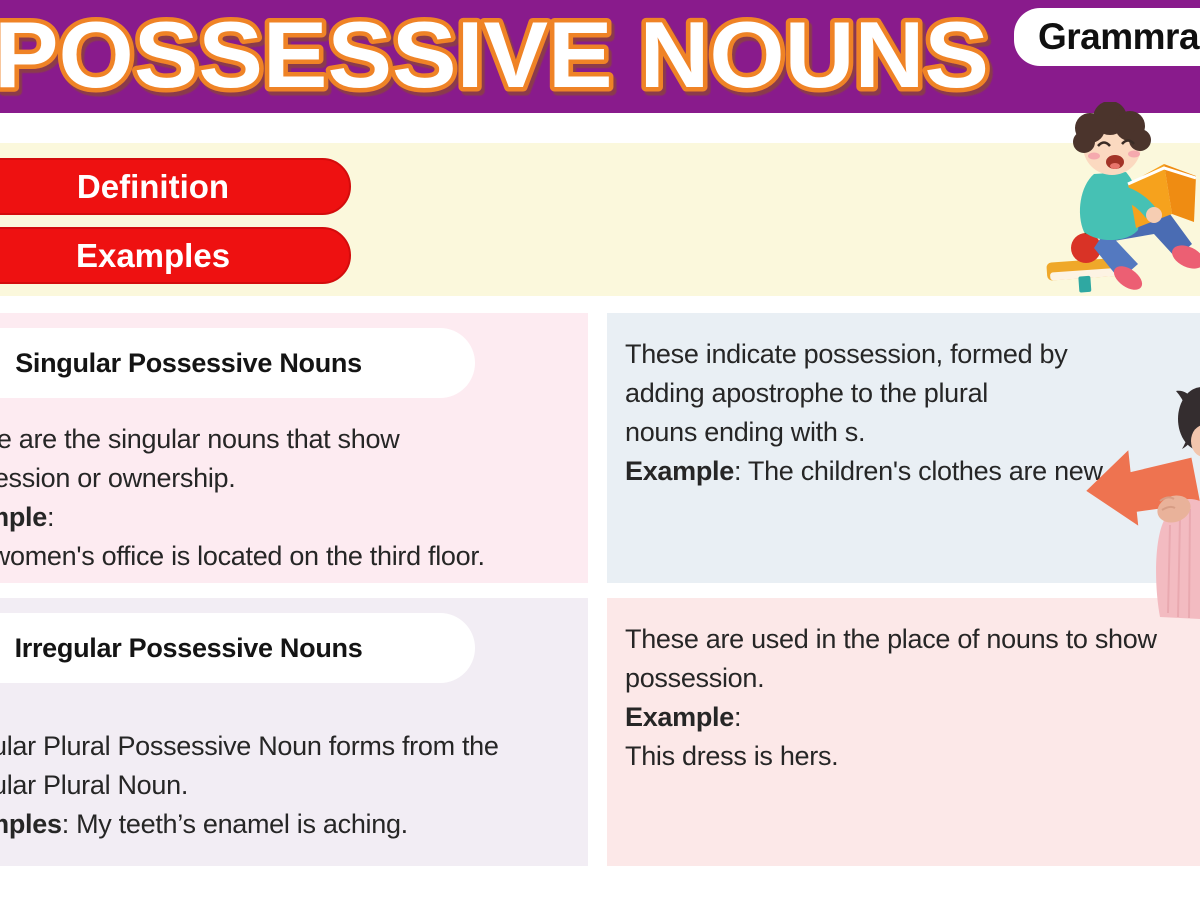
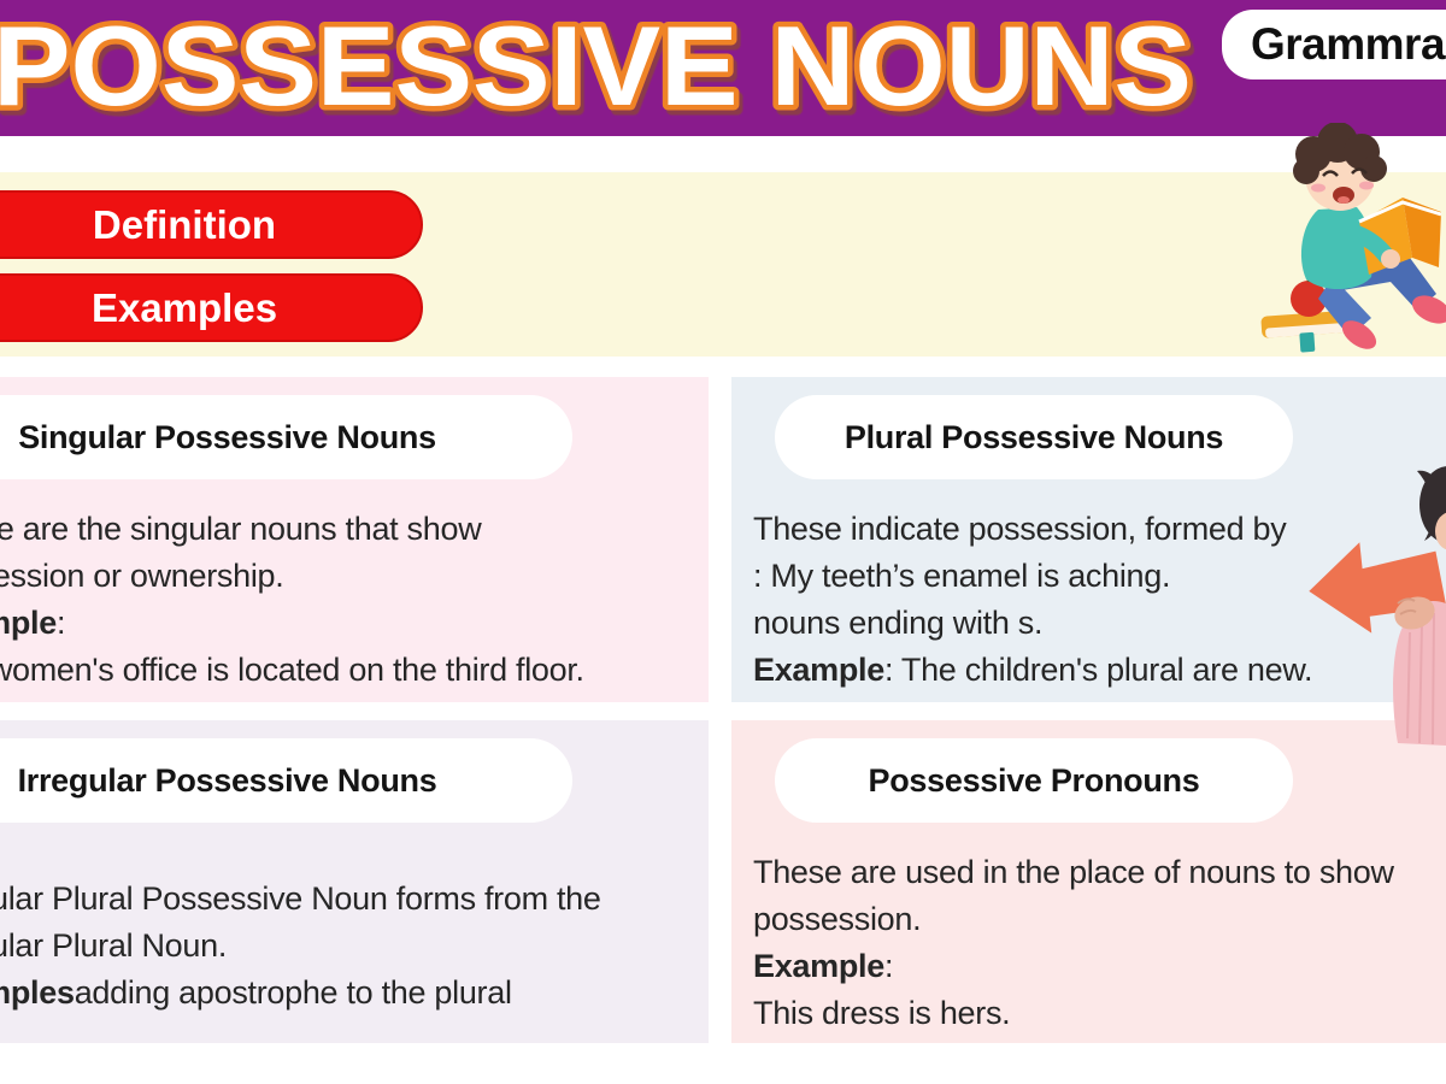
  POSSESSIVE NOUNS
  Grammra
  Definition
  Examples
  Singular Possessive Nouns
  e are the singular nouns that show
  ession or ownership.
  women's office is located on the third floor.
+ Plural Possessive Nouns
  These indicate possession, formed by
- adding apostrophe to the plural
+ : My teeth’s enamel is aching.
  nouns ending with s.
- Example: The children's clothes are new.
+ Example: The children's plural are new.
  Irregular Possessive Nouns
  lar Plural Possessive Noun forms from the
  lar Plural Noun.
- ples: My teeth’s enamel is aching.
+ plesadding apostrophe to the plural
+ Possessive Pronouns
  These are used in the place of nouns to show
  possession.
  Example:
  This dress is hers.
